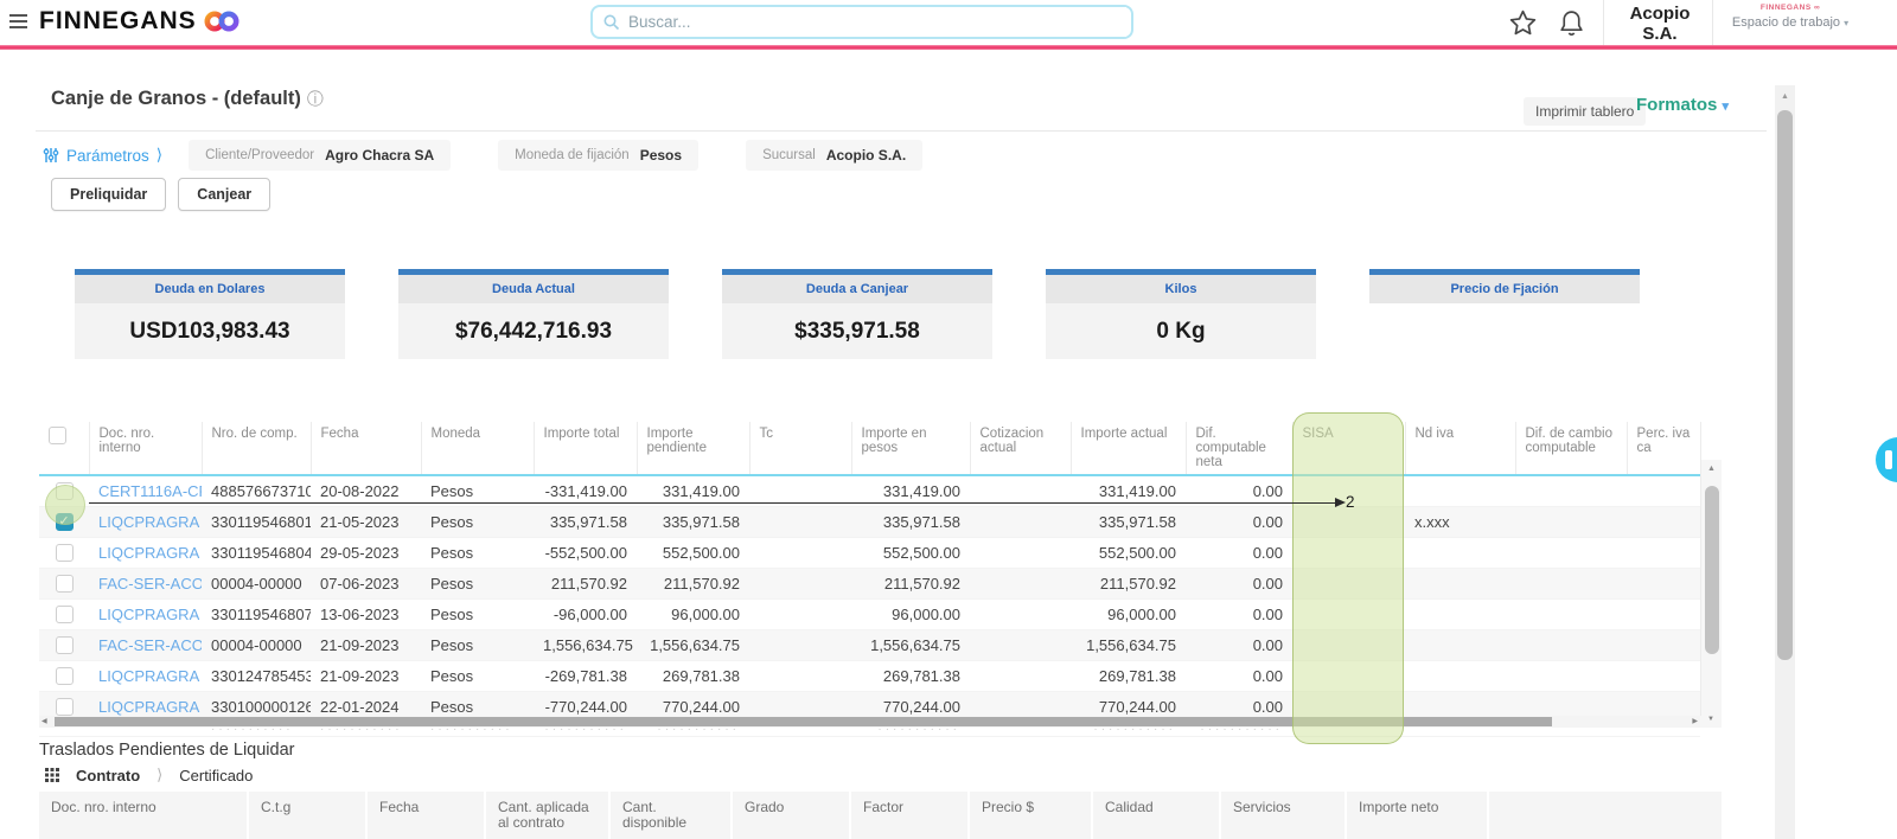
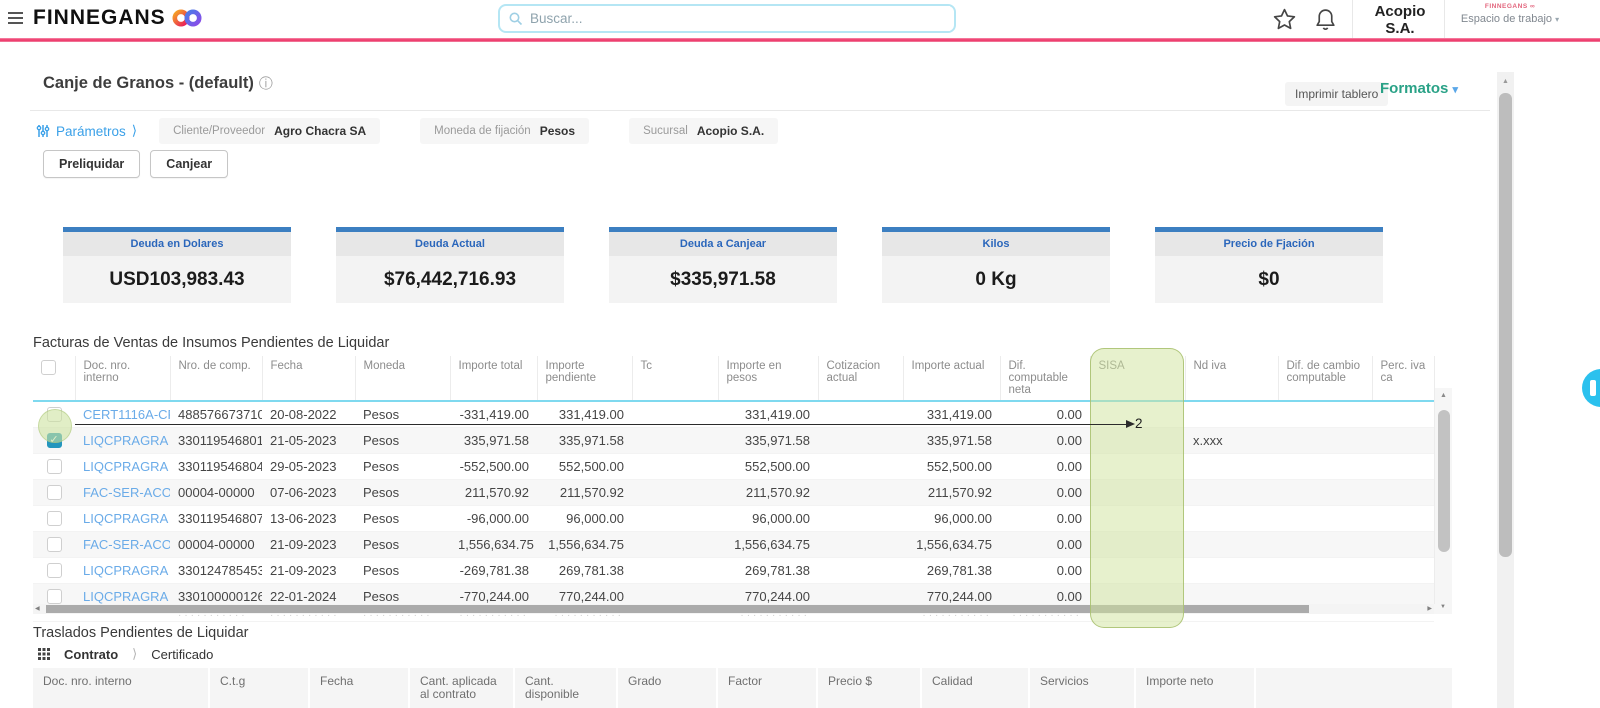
  FINNEGANS
  Buscar...
  Acopio S.A.
  Espacio de trabajo ▾
  Canje de Granos - (default) ⓘ
  Imprimir tablero
  Formatos ▾
  Parámetros
  ⟩
  Cliente/Proveedor
  Agro Chacra SA
  Moneda de fijación
  Pesos
  Sucursal
  Acopio S.A.
  Preliquidar
  Canjear
  Deuda en Dolares
  USD103,983.43
  Deuda Actual
  $76,442,716.93
  Deuda a Canjear
  $335,971.58
  Kilos
  0 Kg
  Precio de Fjación
+ $0
+ Facturas de Ventas de Insumos Pendientes de Liquidar
  	Doc. nro. interno	Nro. de comp.	Fecha	Moneda	Importe total	Importe pendiente	Tc	Importe en pesos	Cotizacion actual	Importe actual	Dif. computable neta	SISA	Nd iva	Dif. de cambio computable	Perc. iva ca
  	CERT1116A-C	488576673710	20-08-2022	Pesos	-331,419.00	331,419.00		331,419.00		331,419.00	0.00
  ✓	LIQCPRAGRA	330119546801	21-05-2023	Pesos	335,971.58	335,971.58		335,971.58		335,971.58	0.00		x.xxx
  	LIQCPRAGRA	330119546804	29-05-2023	Pesos	-552,500.00	552,500.00		552,500.00		552,500.00	0.00
  	FAC-SER-ACO	00004-00000	07-06-2023	Pesos	211,570.92	211,570.92		211,570.92		211,570.92	0.00
  	LIQCPRAGRA	330119546807	13-06-2023	Pesos	-96,000.00	96,000.00		96,000.00		96,000.00	0.00
  	FAC-SER-ACO	00004-00000	21-09-2023	Pesos	1,556,634.75	1,556,634.75		1,556,634.75		1,556,634.75	0.00
  	LIQCPRAGRA	330124785453	21-09-2023	Pesos	-269,781.38	269,781.38		269,781.38		269,781.38	0.00
  	LIQCPRAGRA	330100000126	22-01-2024	Pesos	-770,244.00	770,244.00		770,244.00		770,244.00	0.00
  		···········	···········	···········	···········	···········		···········		···········	···········
  2
  Traslados Pendientes de Liquidar
  Contrato
  ⟩
  Certificado
  Doc. nro. interno
  C.t.g
  Fecha
  Cant. aplicada al contrato
  Cant. disponible
  Grado
  Factor
  Precio $
  Calidad
  Servicios
  Importe neto
